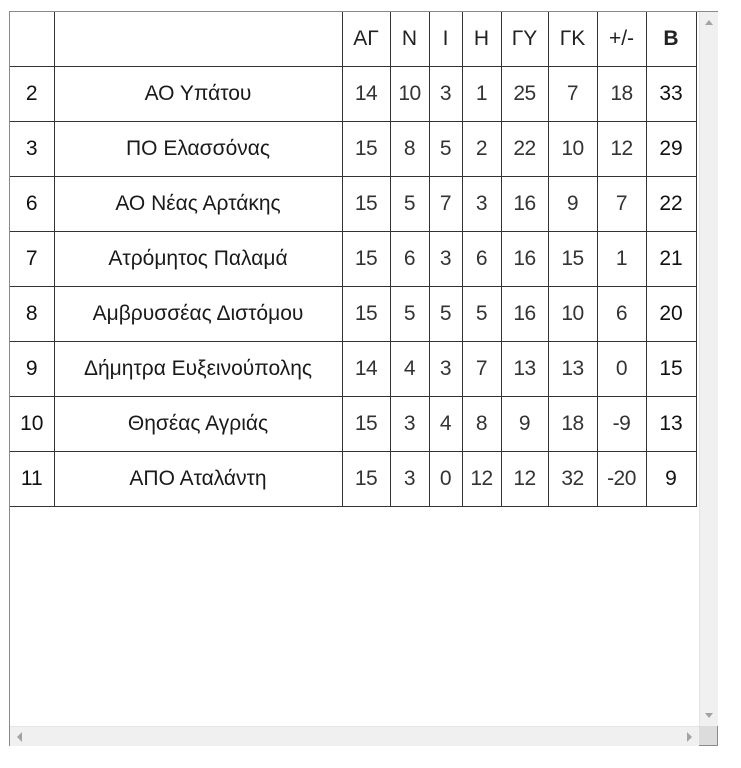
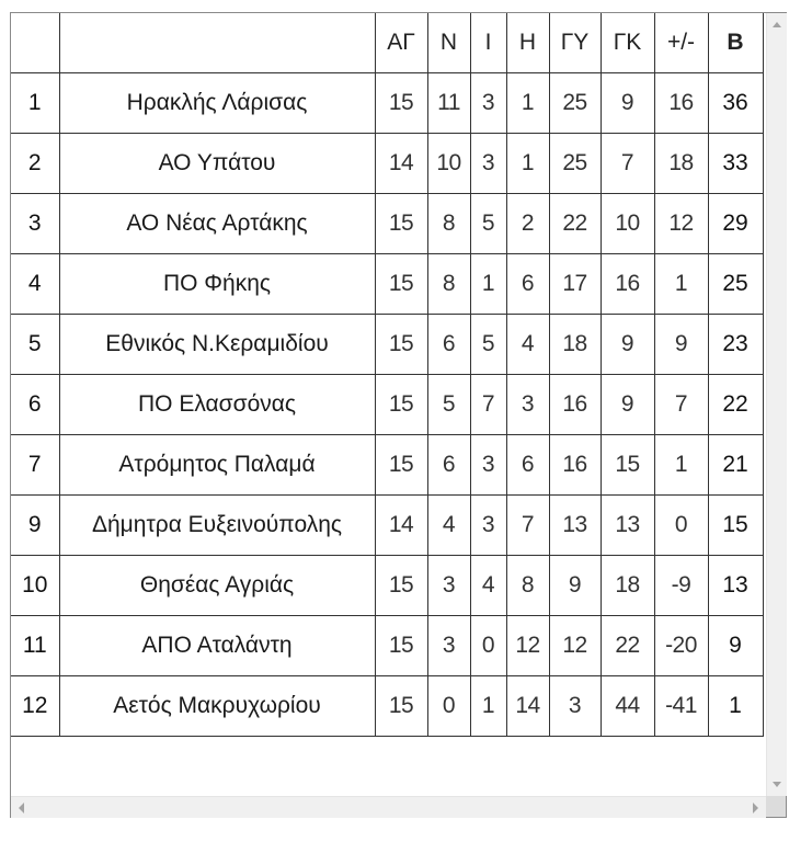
  		ΑΓ	Ν	Ι	Η	ΓΥ	ΓΚ	+/-	Β
+ 1	Ηρακλής Λάρισας	15	11	3	1	25	9	16	36
  2	ΑΟ Υπάτου	14	10	3	1	25	7	18	33
- 3	ΠΟ Ελασσόνας	15	8	5	2	22	10	12	29
+ 3	ΑΟ Νέας Αρτάκης	15	8	5	2	22	10	12	29
+ 4	ΠΟ Φήκης	15	8	1	6	17	16	1	25
+ 5	Εθνικός Ν.Κεραμιδίου	15	6	5	4	18	9	9	23
- 6	ΑΟ Νέας Αρτάκης	15	5	7	3	16	9	7	22
+ 6	ΠΟ Ελασσόνας	15	5	7	3	16	9	7	22
  7	Ατρόμητος Παλαμά	15	6	3	6	16	15	1	21
- 8	Αμβρυσσέας Διστόμου	15	5	5	5	16	10	6	20
  9	Δήμητρα Ευξεινούπολης	14	4	3	7	13	13	0	15
  10	Θησέας Αγριάς	15	3	4	8	9	18	-9	13
- 11	ΑΠΟ Αταλάντη	15	3	0	12	12	32	-20	9
+ 11	ΑΠΟ Αταλάντη	15	3	0	12	12	22	-20	9
+ 12	Αετός Μακρυχωρίου	15	0	1	14	3	44	-41	1
